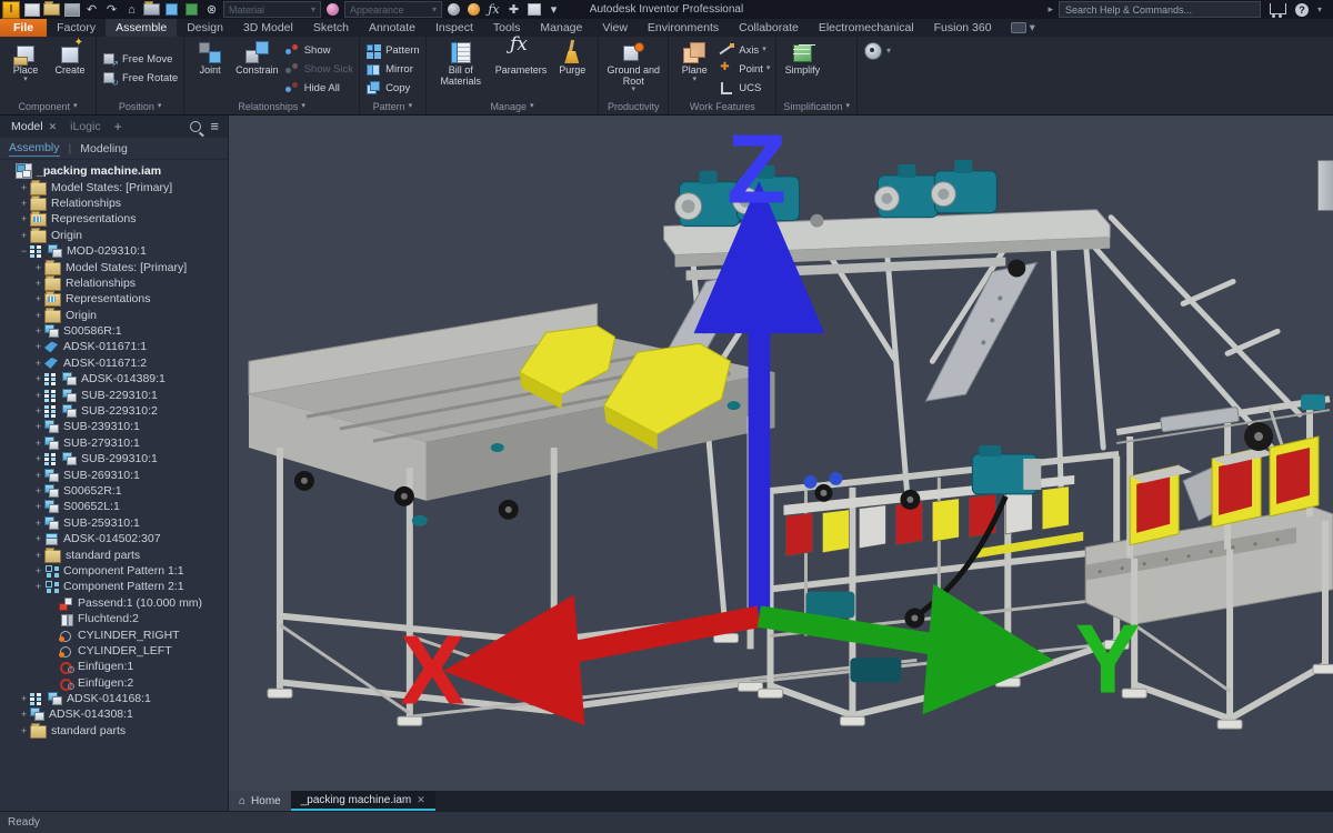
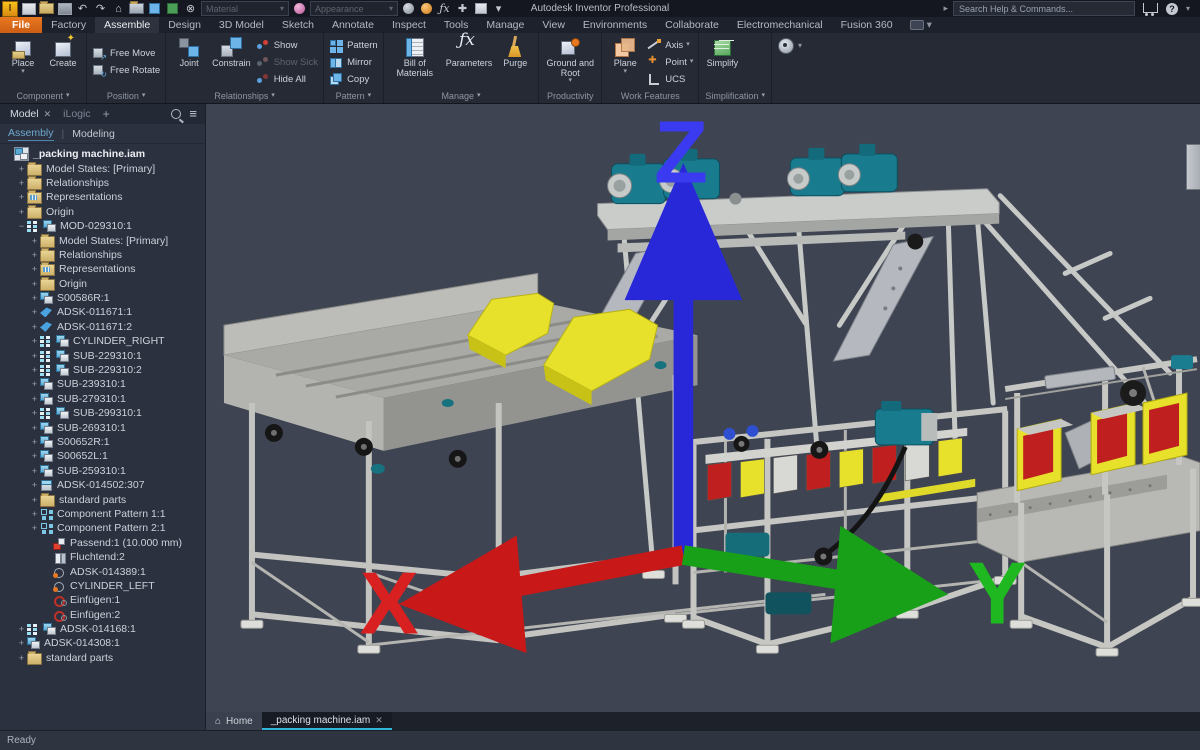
  Autodesk Inventor Professional
  I
  ↶
  ↷
  ⌂
  ⊗
  Material
  ▾
  Appearance
  ▾
  ƒx
  ✚
  ▾
  ▸
  Search Help & Commands...
  ?
  ▾
  File
  Factory
  Assemble
  Design
  3D Model
  Sketch
  Annotate
  Inspect
  Tools
  Manage
  View
  Environments
  Collaborate
  Electromechanical
  Fusion 360
  ▾
  Place
  Create
  Component
  Free Move
  Free Rotate
  Position
  Joint
  Constrain
  Show
  Show Sick
  Hide All
  Relationships
  Pattern
  Mirror
  Copy
  Pattern
  Bill of Materials
  Parameters
  Purge
  Manage
  Ground and Root
  Productivity
  Plane
  Axis
  Point
  UCS
  Work Features
  Simplify
  Simplification
  ▾
  Model
  ✕
  iLogic
  +
  ≡
  Assembly
  |
  Modeling
  _packing machine.iam
  +
  Model States: [Primary]
  +
  Relationships
  +
  Representations
  +
  Origin
  −
  MOD-029310:1
  +
  Model States: [Primary]
  +
  Relationships
  +
  Representations
  +
  Origin
  +
  S00586R:1
  +
  ADSK-011671:1
  +
  ADSK-011671:2
  +
- ADSK-014389:1
+ CYLINDER_RIGHT
  +
  SUB-229310:1
  +
  SUB-229310:2
  +
  SUB-239310:1
  +
  SUB-279310:1
  +
  SUB-299310:1
  +
  SUB-269310:1
  +
  S00652R:1
  +
  S00652L:1
  +
  SUB-259310:1
  +
  ADSK-014502:307
  +
  standard parts
  +
  Component Pattern 1:1
  +
  Component Pattern 2:1
  Passend:1 (10.000 mm)
  Fluchtend:2
- CYLINDER_RIGHT
+ ADSK-014389:1
  CYLINDER_LEFT
  Einfügen:1
  Einfügen:2
  +
  ADSK-014168:1
  +
  ADSK-014308:1
  +
  standard parts
  Z
  X
  Y
  ⌂
  Home
  _packing machine.iam
  ✕
  Ready
